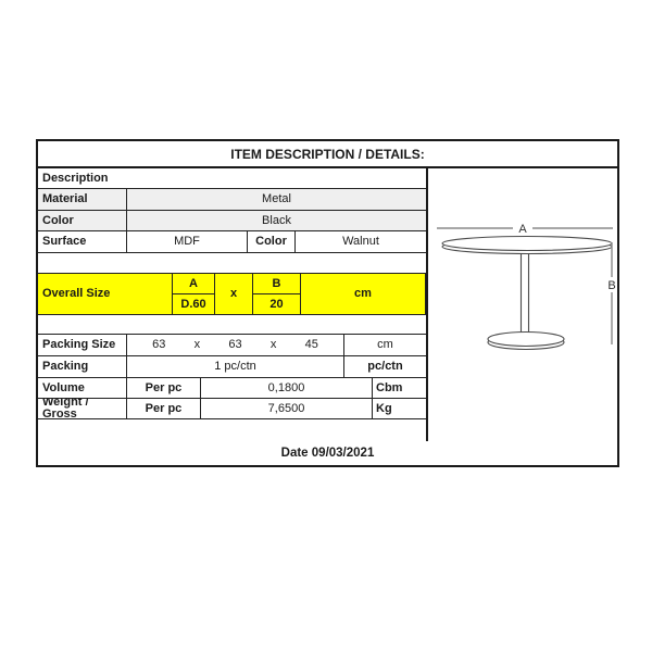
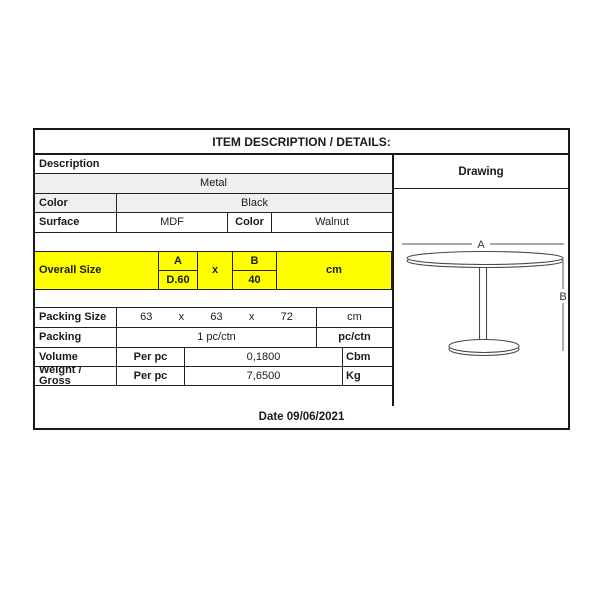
  ITEM DESCRIPTION / DETAILS:
  Description
- Material
  Metal
  Color
  Black
  Surface
  MDF
  Color
  Walnut
  Overall Size
  A
  D.60
  x
  B
- 20
+ 40
  cm
  Packing Size
  63
  x
  63
  x
- 45
+ 72
  cm
  Packing
  1 pc/ctn
  pc/ctn
  Volume
  Per pc
  0,1800
  Cbm
  Weight / Gross
  Per pc
  7,6500
  Kg
+ Drawing
  A
  B
- Date 09/03/2021
+ Date 09/06/2021
